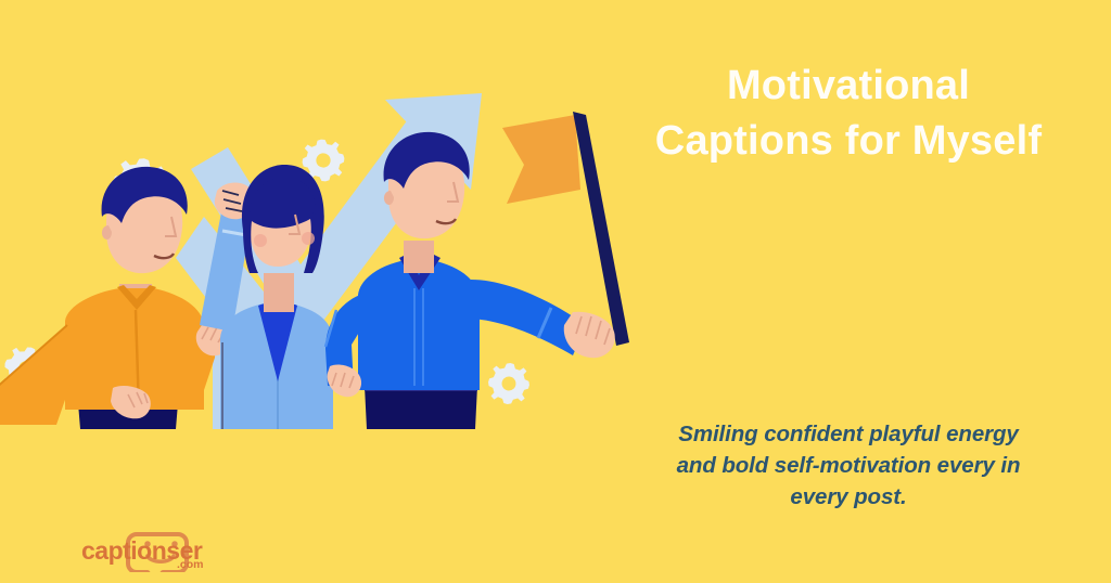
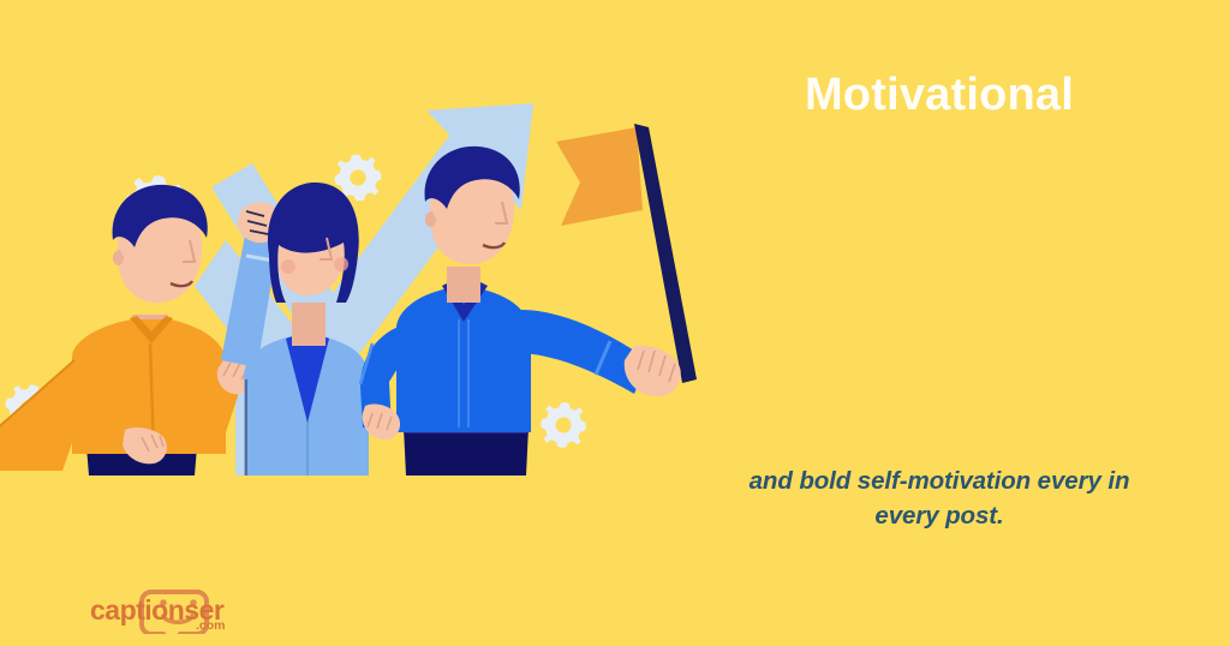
  Motivational
- Captions for Myself
- Smiling confident playful energy
  and bold self-motivation every in
  every post.
  captionser
  .com
